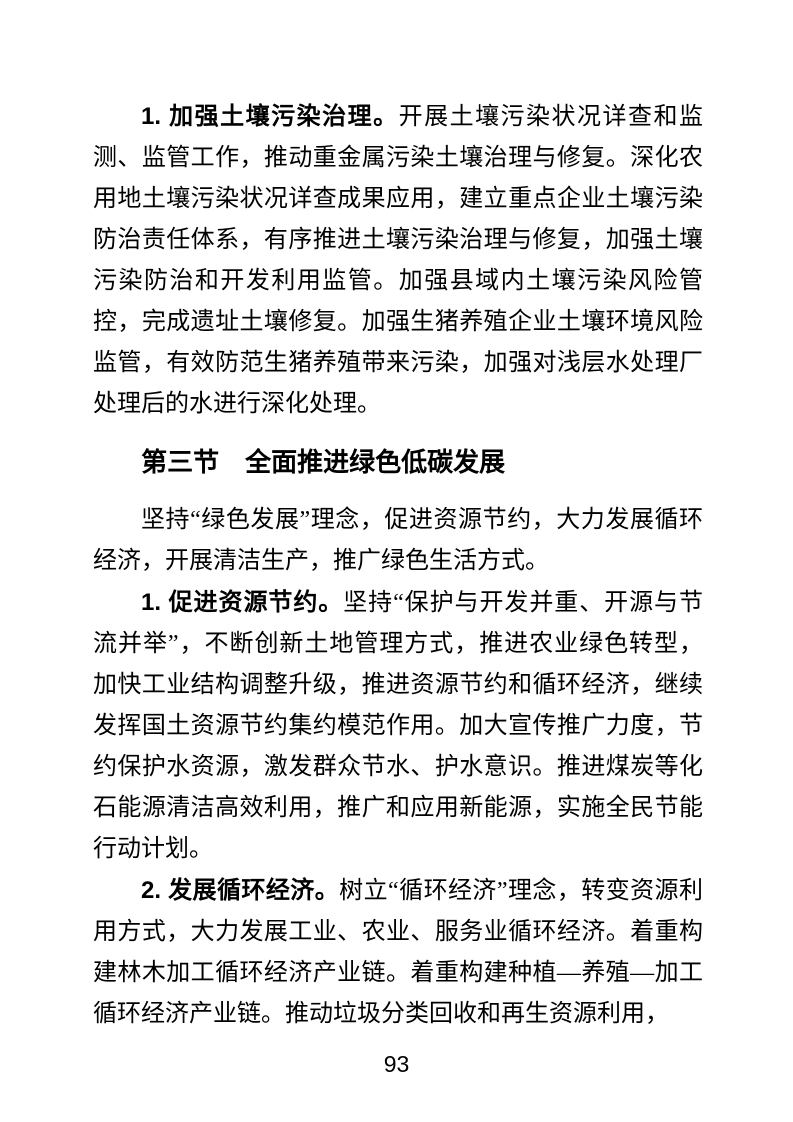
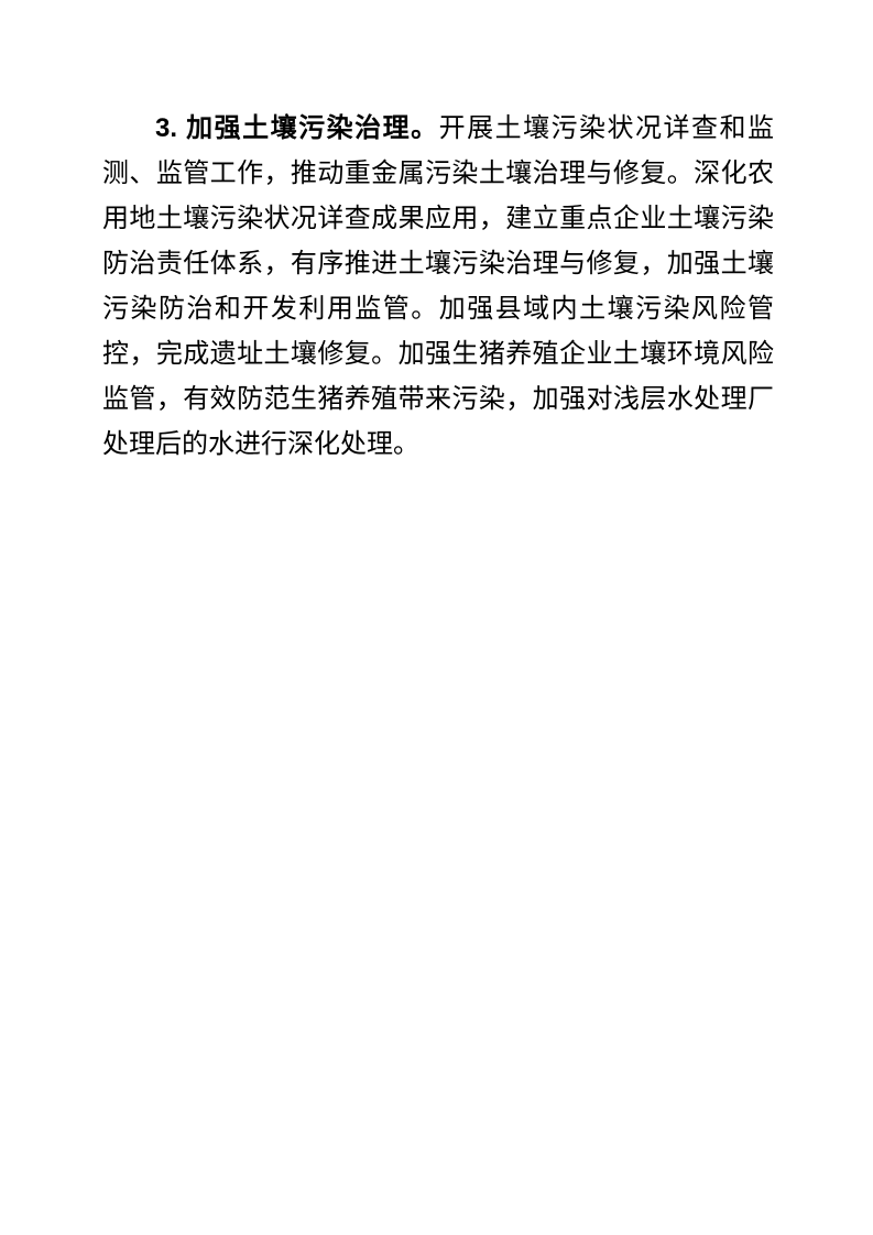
- 1. 加强土壤污染治理。开展土壤污染状况详查和监测、监管工作，推动重金属污染土壤治理与修复。深化农用地土壤污染状况详查成果应用，建立重点企业土壤污染防治责任体系，有序推进土壤污染治理与修复，加强土壤污染防治和开发利用监管。加强县域内土壤污染风险管控，完成遗址土壤修复。加强生猪养殖企业土壤环境风险监管，有效防范生猪养殖带来污染，加强对浅层水处理厂处理后的水进行深化处理。
+ 3. 加强土壤污染治理。开展土壤污染状况详查和监测、监管工作，推动重金属污染土壤治理与修复。深化农用地土壤污染状况详查成果应用，建立重点企业土壤污染防治责任体系，有序推进土壤污染治理与修复，加强土壤污染防治和开发利用监管。加强县域内土壤污染风险管控，完成遗址土壤修复。加强生猪养殖企业土壤环境风险监管，有效防范生猪养殖带来污染，加强对浅层水处理厂处理后的水进行深化处理。
- 第三节 全面推进绿色低碳发展
- 坚持“绿色发展”理念，促进资源节约，大力发展循环经济，开展清洁生产，推广绿色生活方式。
- 1. 促进资源节约。坚持“保护与开发并重、开源与节流并举”，不断创新土地管理方式，推进农业绿色转型，加快工业结构调整升级，推进资源节约和循环经济，继续发挥国土资源节约集约模范作用。加大宣传推广力度，节约保护水资源，激发群众节水、护水意识。推进煤炭等化石能源清洁高效利用，推广和应用新能源，实施全民节能行动计划。
- 2. 发展循环经济。树立“循环经济”理念，转变资源利用方式，大力发展工业、农业、服务业循环经济。着重构建林木加工循环经济产业链。着重构建种植—养殖—加工循环经济产业链。推动垃圾分类回收和再生资源利用，
- 93
